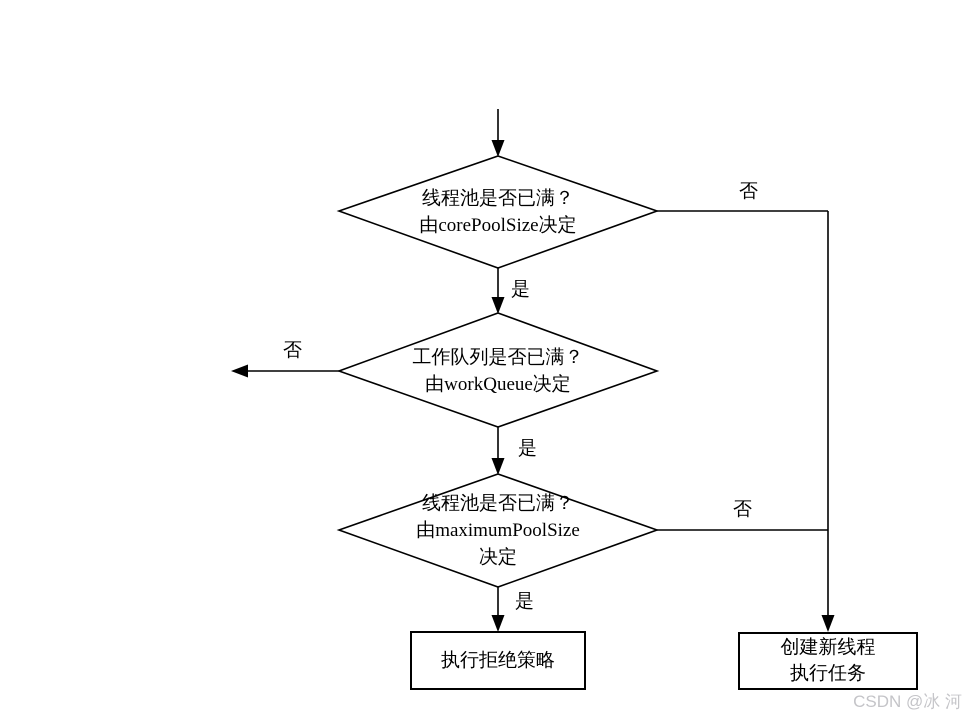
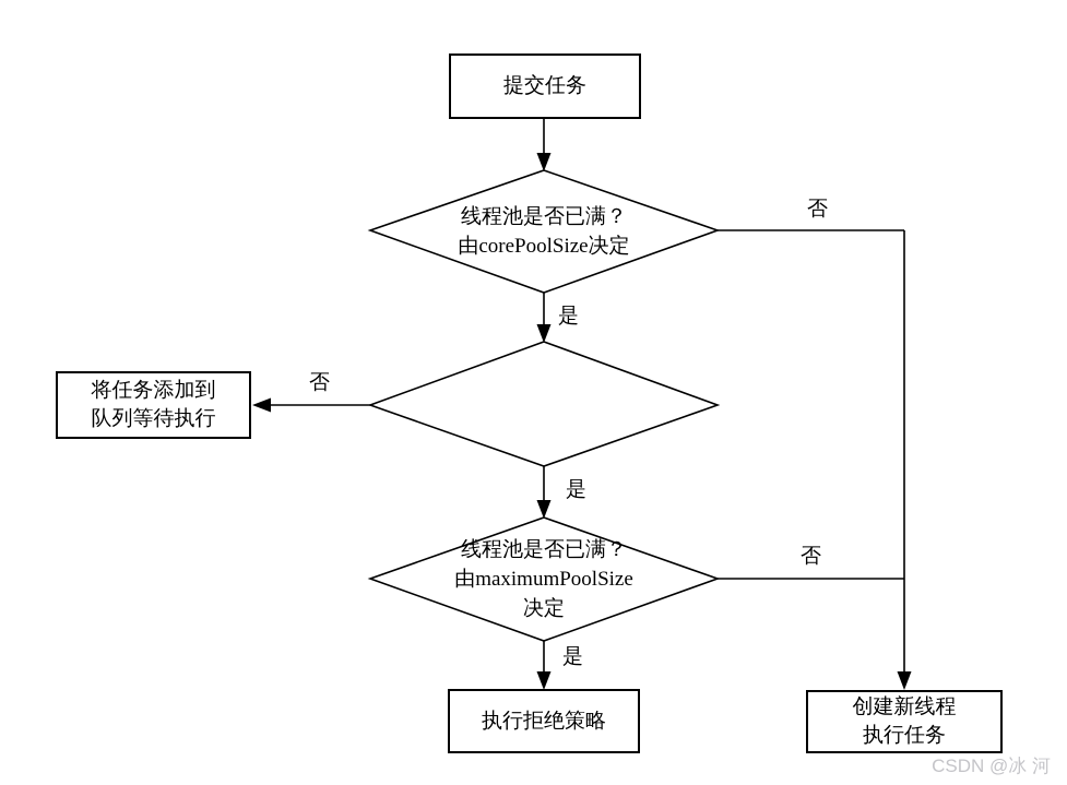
+ 提交任务
+ 将任务添加到
+ 队列等待执行
  执行拒绝策略
  创建新线程
  执行任务
  线程池是否已满？
  由corePoolSize决定
- 工作队列是否已满？
- 由workQueue决定
  线程池是否已满？
  由maximumPoolSize
  决定
  是
  是
  是
  否
  否
  否
  CSDN @冰 河
